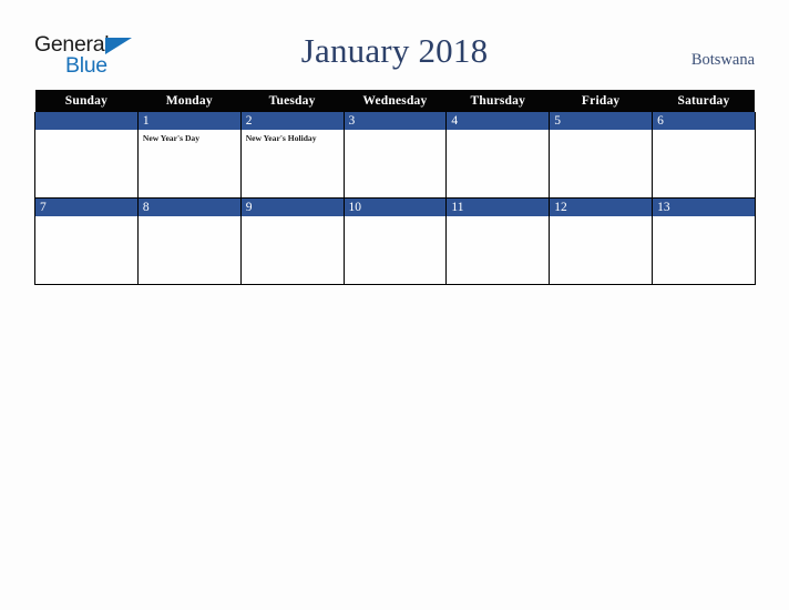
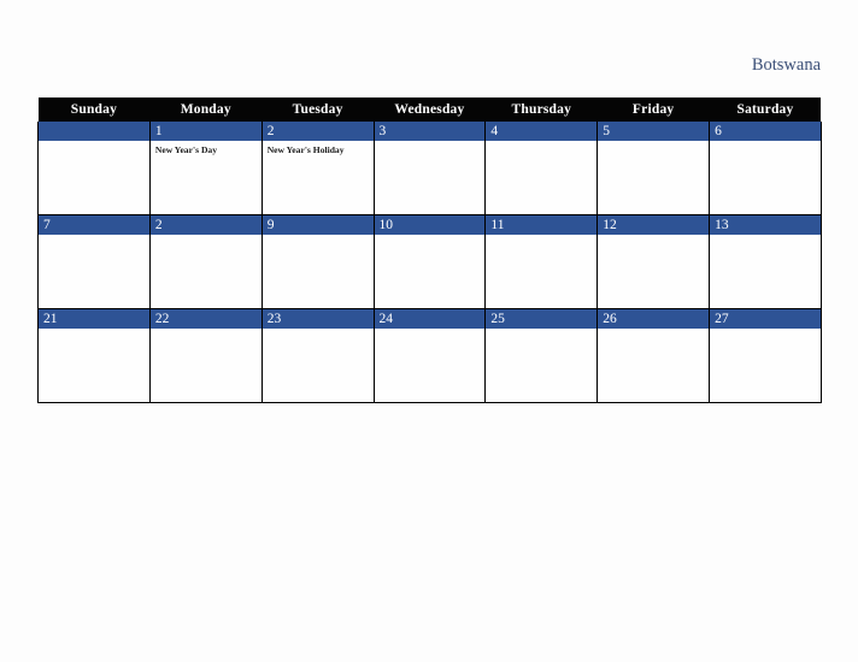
- General
- Blue
- January 2018
  Botswana
  Sunday	Monday	Tuesday	Wednesday	Thursday	Friday	Saturday
  	1New Year's Day	2New Year's Holiday	3	4	5	6
- 7	8	9	10	11	12	13
+ 7	2	9	10	11	12	13
+ 21	22	23	24	25	26	27
